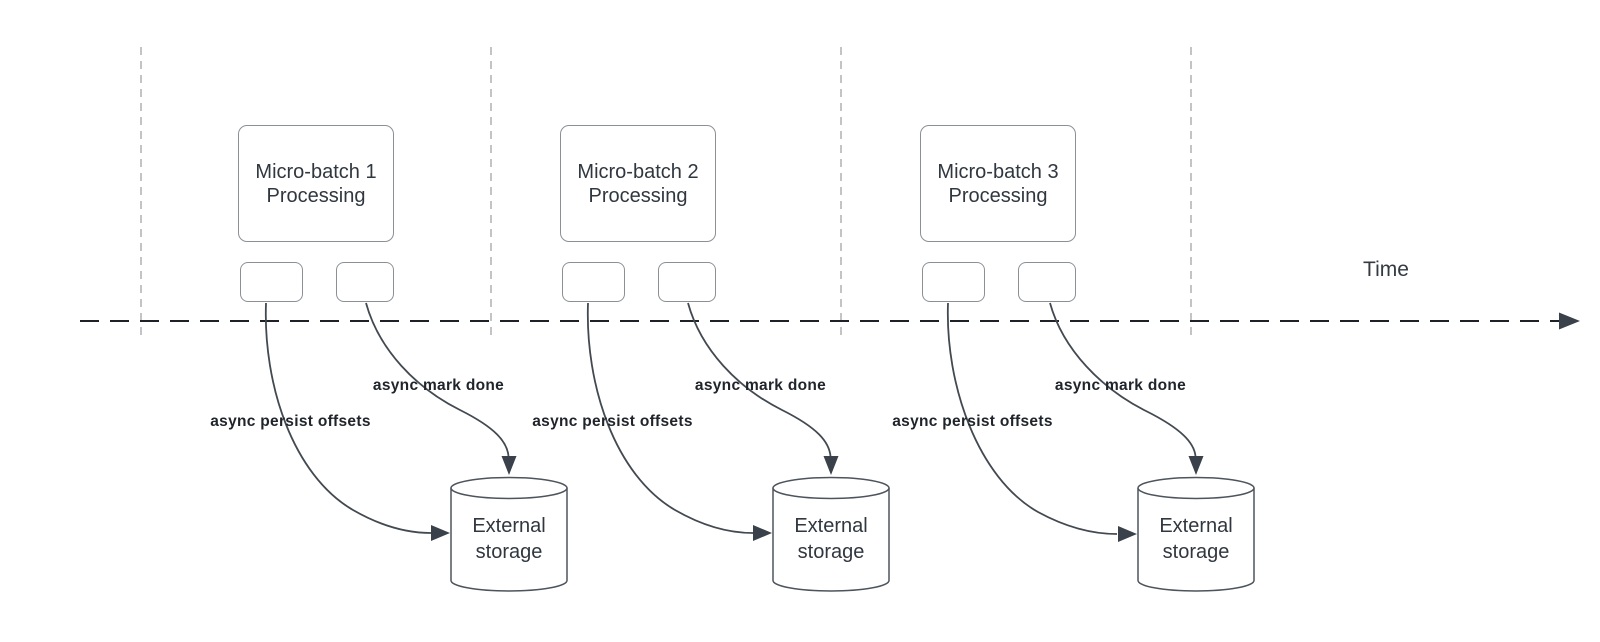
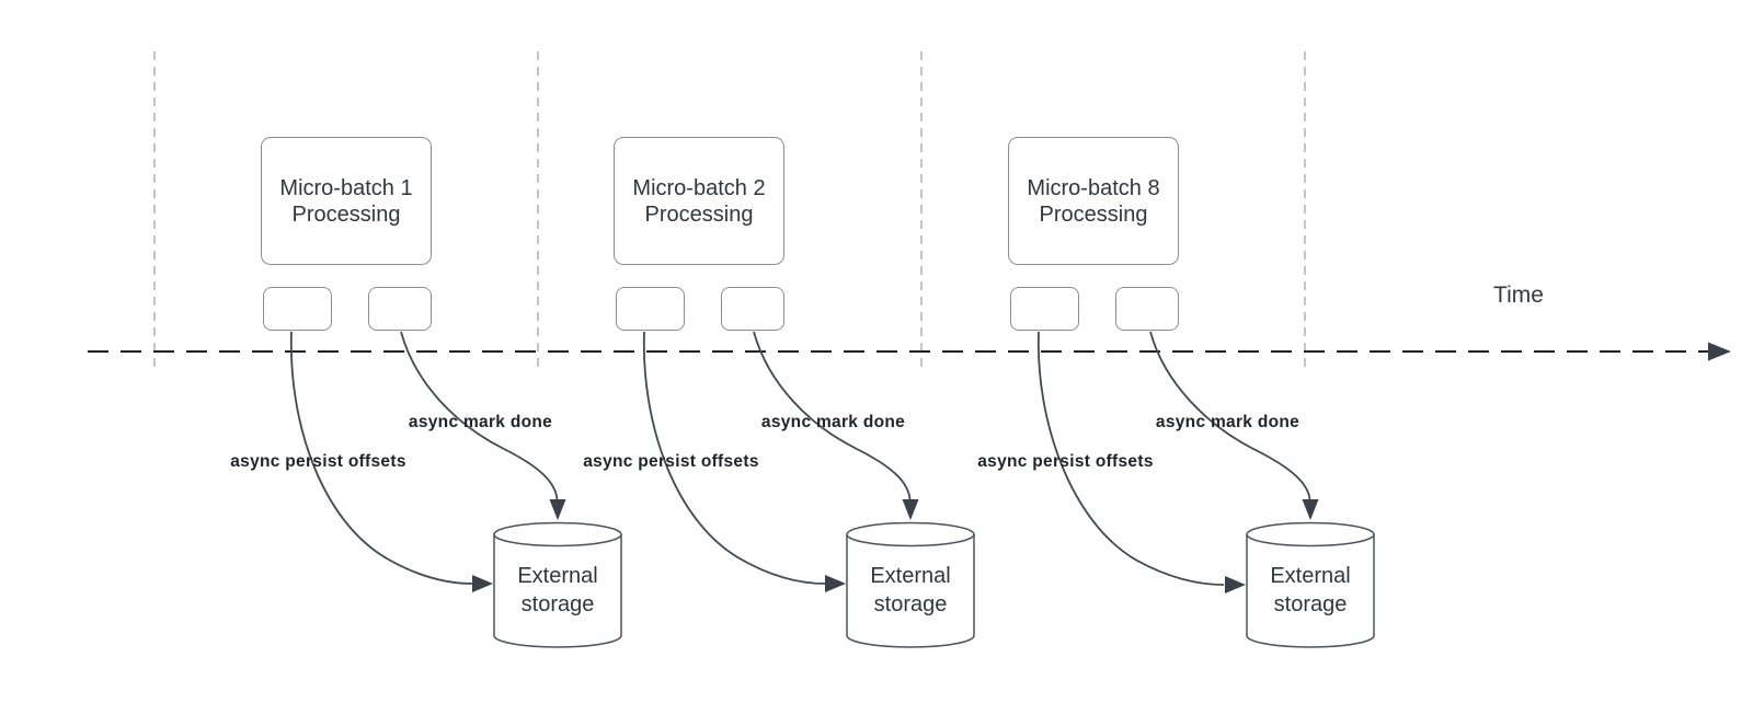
  Micro-batch 1
  Processing
  async persist offsets
  async mark done
  External storage
  Micro-batch 2
  Processing
  async persist offsets
  async mark done
  External storage
- Micro-batch 3
+ Micro-batch 8
  Processing
  async persist offsets
  async mark done
  External storage
  Time
